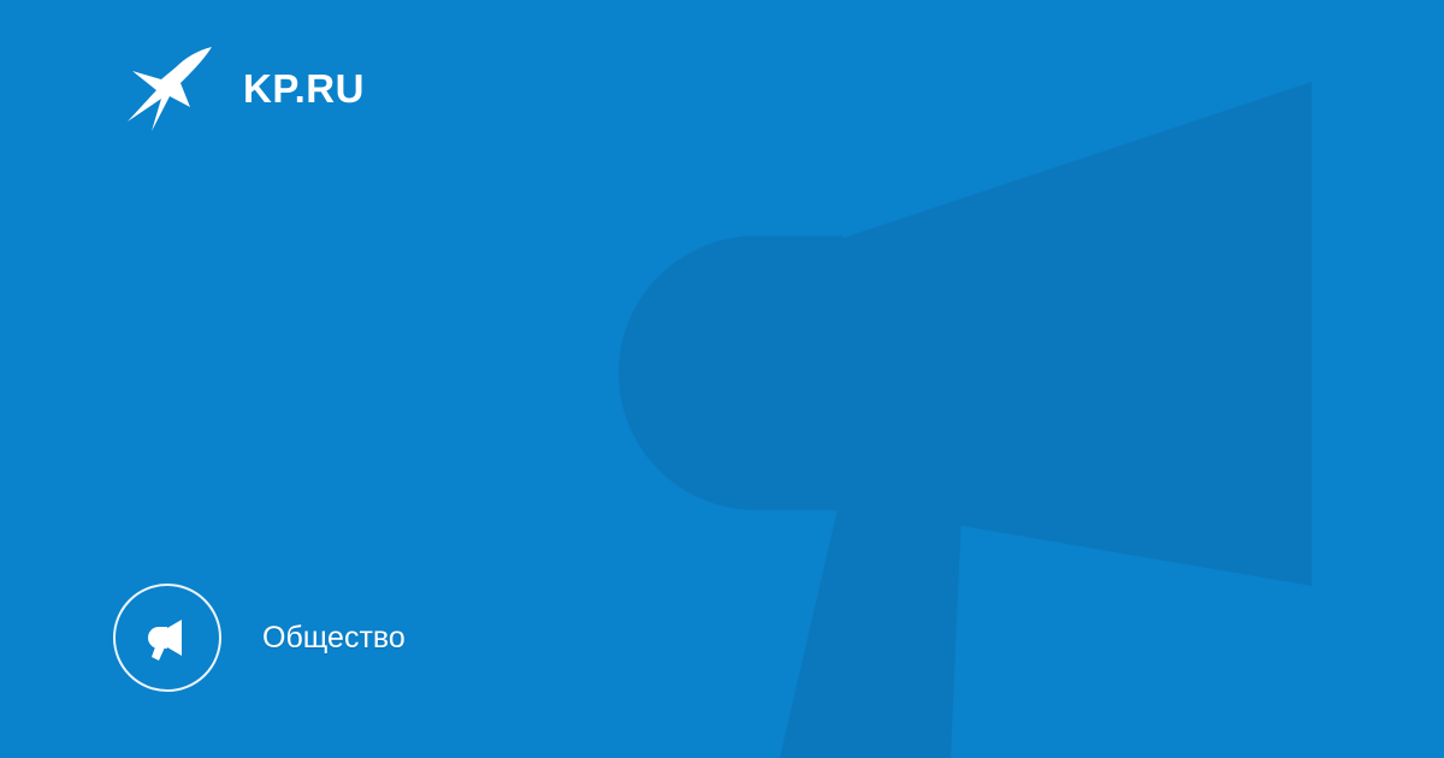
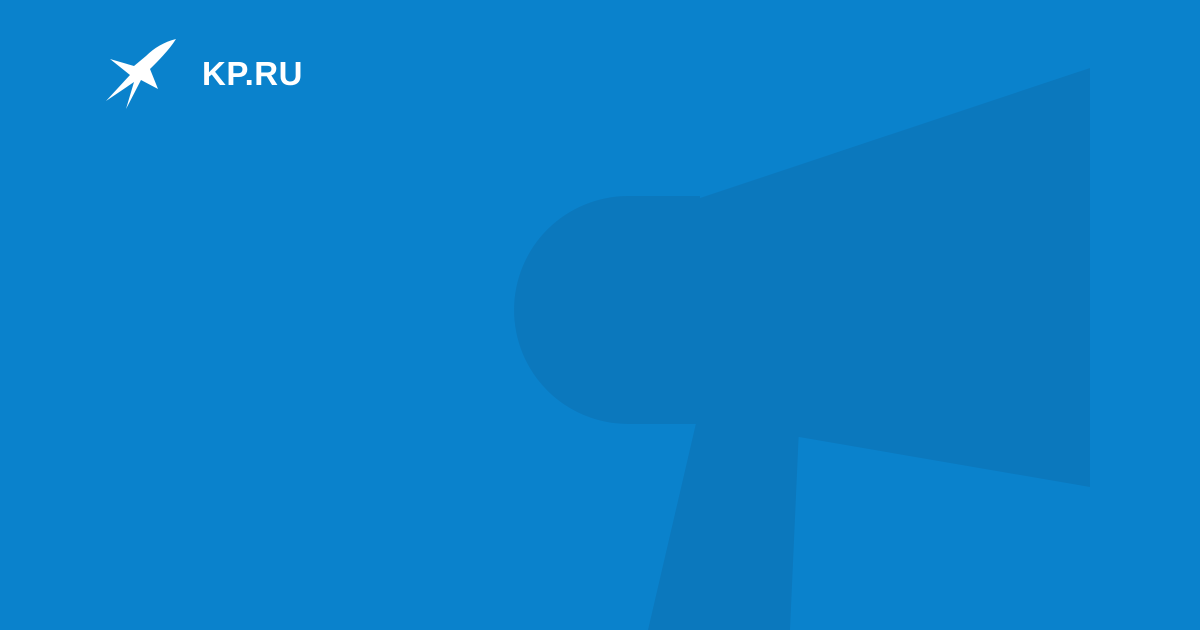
  KP.RU
- Общество
